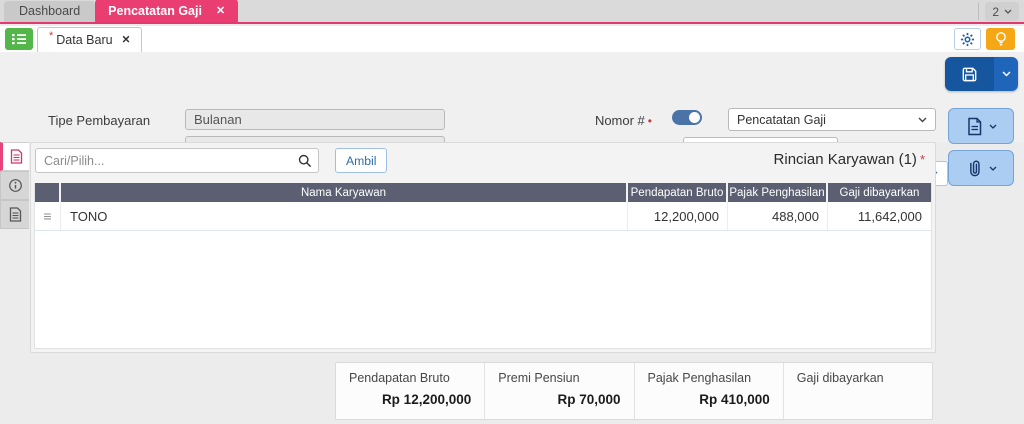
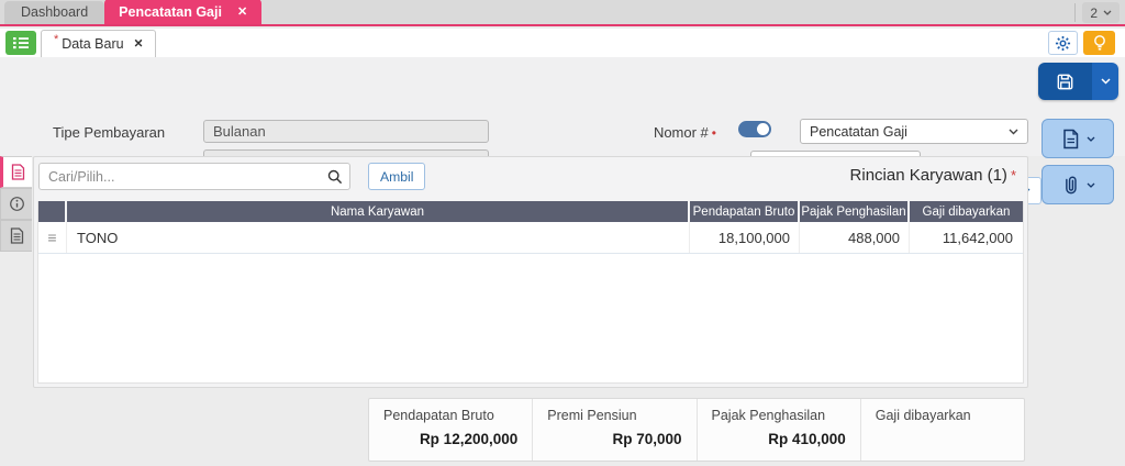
  Dashboard
  Pencatatan Gaji
  ✕
  2
  *
  Data Baru
  ✕
  Tipe Pembayaran
  Bulanan
  Nomor # •
  Pencatatan Gaji
  Cari/Pilih...
  Ambil
  Rincian Karyawan (1) *
  Nama Karyawan
  Pendapatan Bruto
  Pajak Penghasilan
  Gaji dibayarkan
  ≡
  TONO
- 12,200,000
+ 18,100,000
  488,000
  11,642,000
  Pendapatan Bruto
  Rp 12,200,000
  Premi Pensiun
  Rp 70,000
  Pajak Penghasilan
  Rp 410,000
  Gaji dibayarkan
